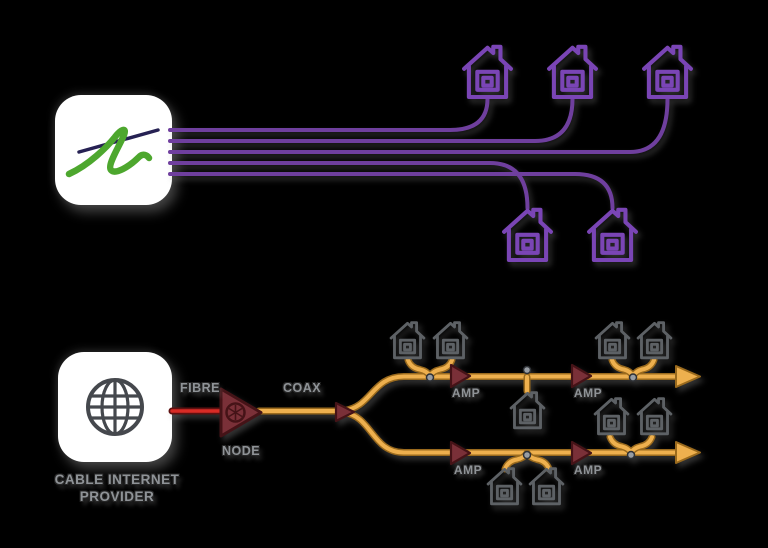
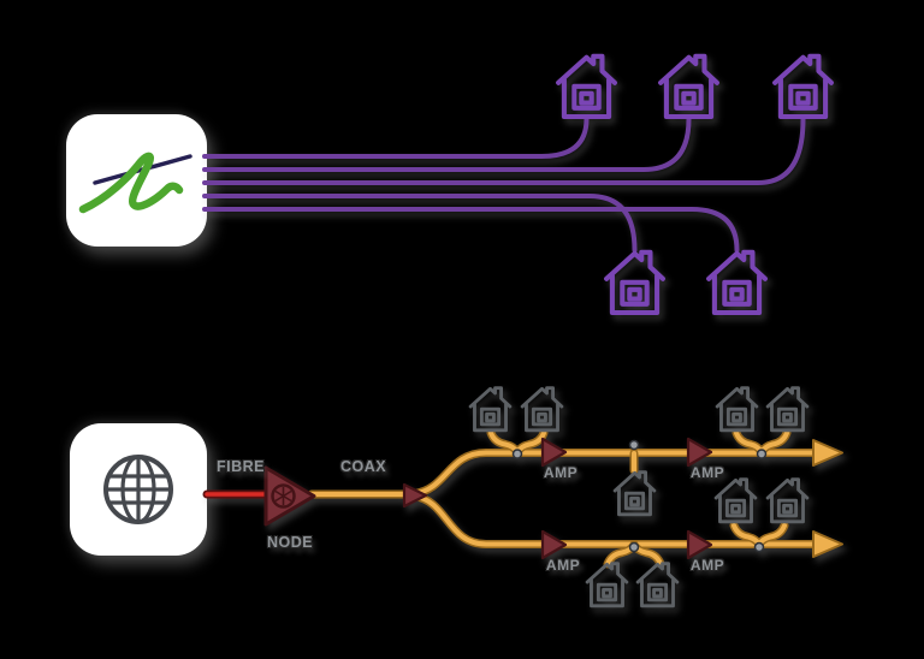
  FIBRE
  COAX
  NODE
  AMP
  AMP
  AMP
  AMP
- CABLE INTERNET
- PROVIDER
